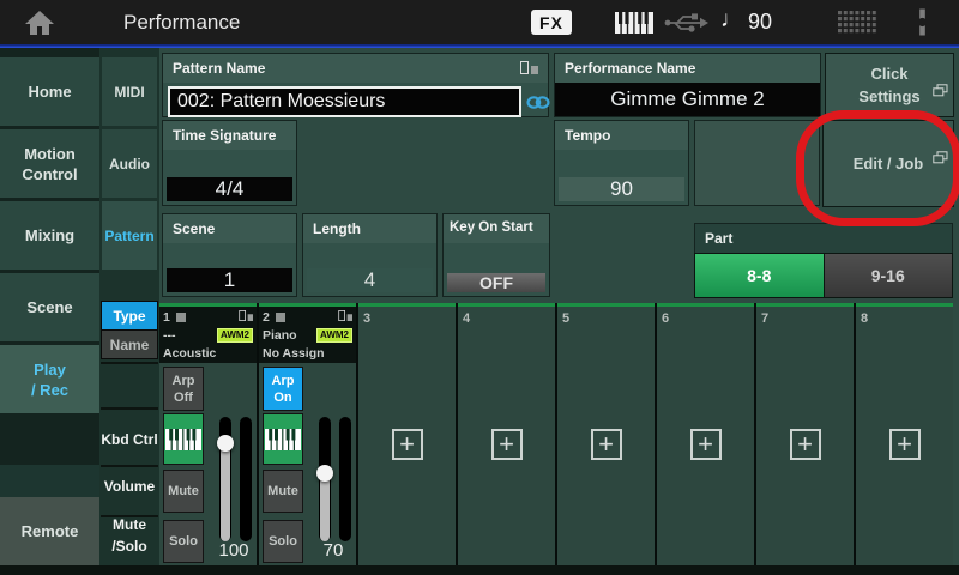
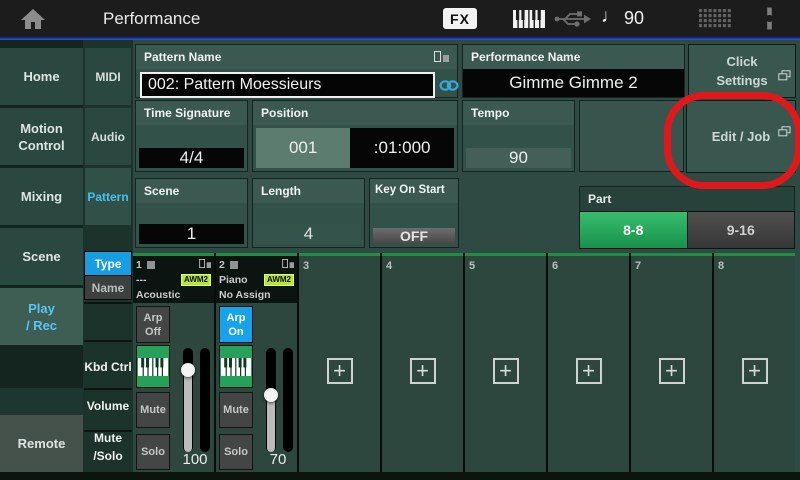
  Performance
  FX
  ♩
  90
  Home
  Motion
  Control
  Mixing
  Scene
  Play
  / Rec
  Remote
  MIDI
  Audio
  Pattern
  Pattern Name
  002: Pattern Moessieurs
  Performance Name
  Gimme Gimme 2
  Click
  Settings
  Time Signature
  4/4
+ Position
+ 001
+ :01:000
  Tempo
  90
  Edit / Job
  Scene
  1
  Length
  4
  Key On Start
  OFF
  Part
  8-8
  9-16
  Type
  Name
  Kbd Ctrl
  Volume
  Mute
  /Solo
  1
  ---
  AWM2
  Acoustic
  Arp
  Off
  Mute
  Solo
  100
  2
  Piano
  AWM2
  No Assign
  Arp
  On
  Mute
  Solo
  70
  3
  +
  4
  +
  5
  +
  6
  +
  7
  +
  8
  +
